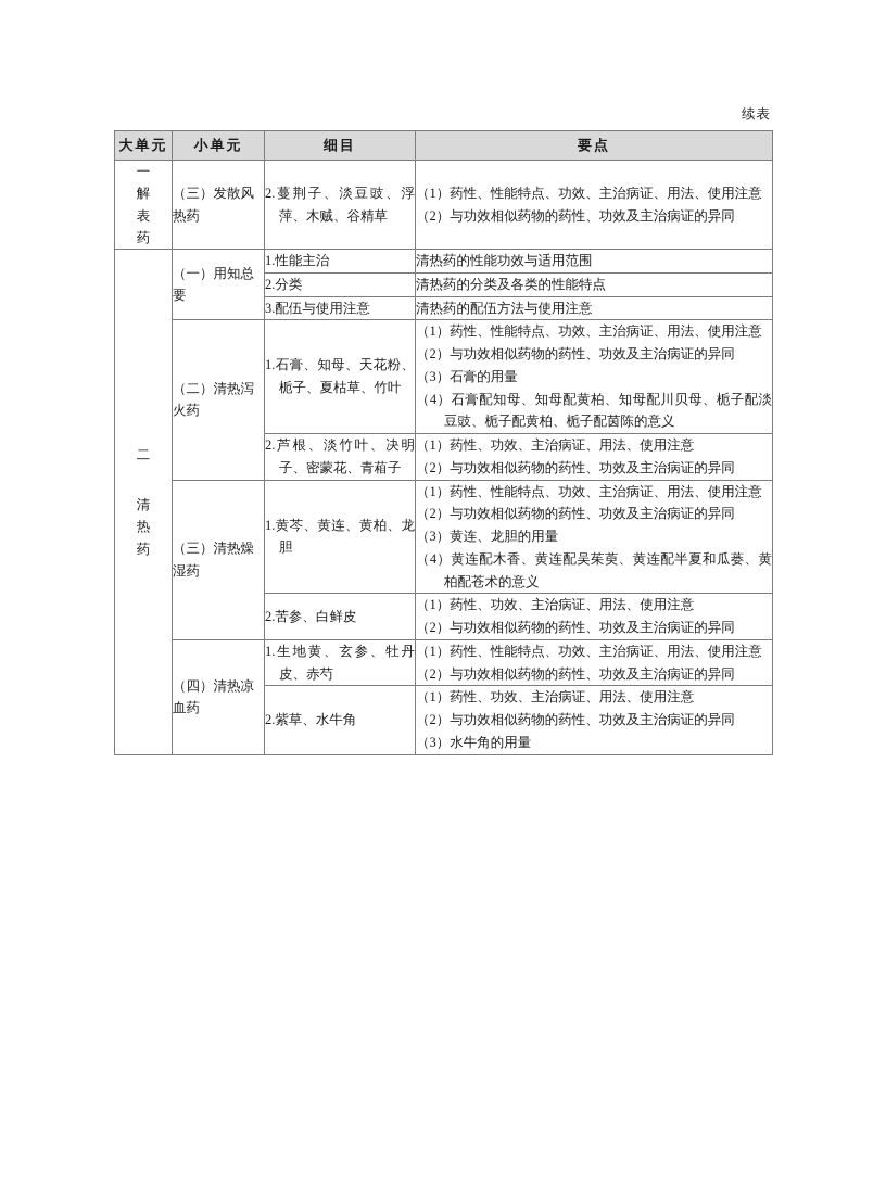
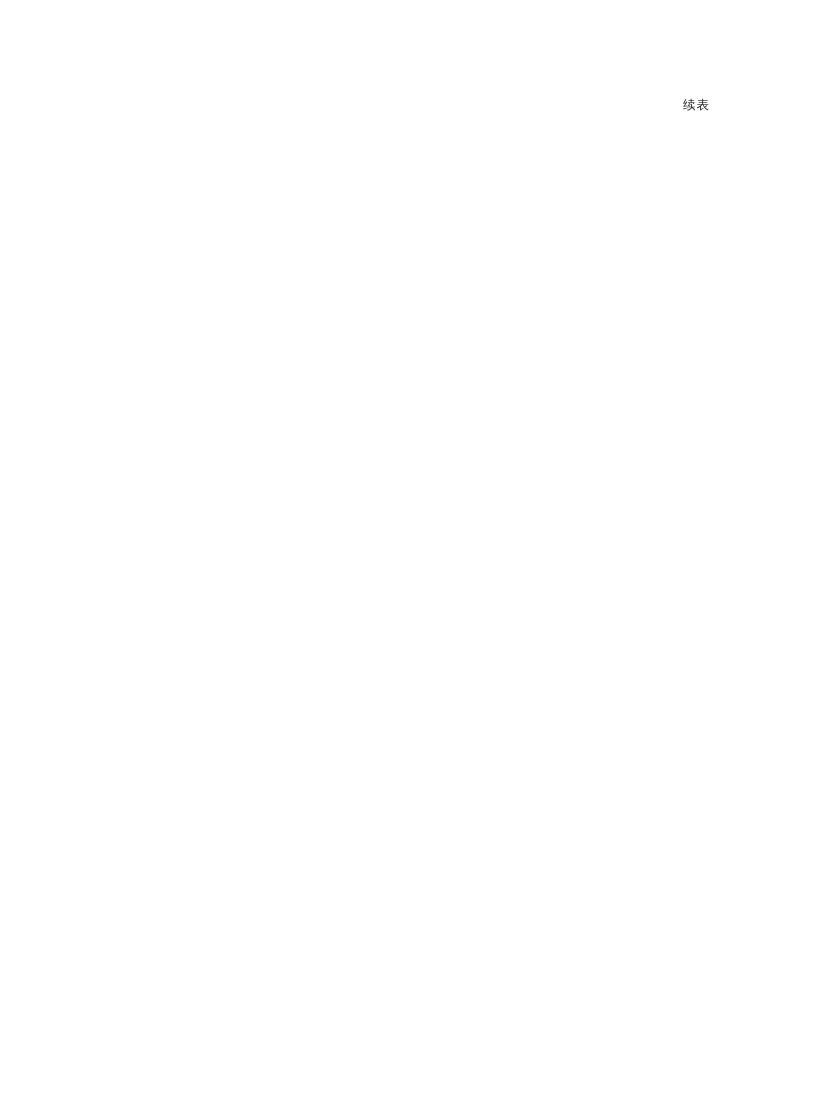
  续表
- 大单元	小单元	细目	要点
- 一解表药	（三）发散风热药	2.蔓荆子、淡豆豉、浮萍、木贼、谷精草	（1）药性、性能特点、功效、主治病证、用法、使用注意（2）与功效相似药物的药性、功效及主治病证的异同
- 二清热药	（一）用知总要	1.性能主治	清热药的性能功效与适用范围
- 2.分类	清热药的分类及各类的性能特点
- 3.配伍与使用注意	清热药的配伍方法与使用注意
- （二）清热泻火药	1.石膏、知母、天花粉、栀子、夏枯草、竹叶	（1）药性、性能特点、功效、主治病证、用法、使用注意（2）与功效相似药物的药性、功效及主治病证的异同（3）石膏的用量（4）石膏配知母、知母配黄柏、知母配川贝母、栀子配淡豆豉、栀子配黄柏、栀子配茵陈的意义
- 2.芦根、淡竹叶、决明子、密蒙花、青葙子	（1）药性、功效、主治病证、用法、使用注意（2）与功效相似药物的药性、功效及主治病证的异同
- （三）清热燥湿药	1.黄芩、黄连、黄柏、龙胆	（1）药性、性能特点、功效、主治病证、用法、使用注意（2）与功效相似药物的药性、功效及主治病证的异同（3）黄连、龙胆的用量（4）黄连配木香、黄连配吴茱萸、黄连配半夏和瓜蒌、黄柏配苍术的意义
- 2.苦参、白鲜皮	（1）药性、功效、主治病证、用法、使用注意（2）与功效相似药物的药性、功效及主治病证的异同
- （四）清热凉血药	1.生地黄、玄参、牡丹皮、赤芍	（1）药性、性能特点、功效、主治病证、用法、使用注意（2）与功效相似药物的药性、功效及主治病证的异同
- 2.紫草、水牛角	（1）药性、功效、主治病证、用法、使用注意（2）与功效相似药物的药性、功效及主治病证的异同（3）水牛角的用量
